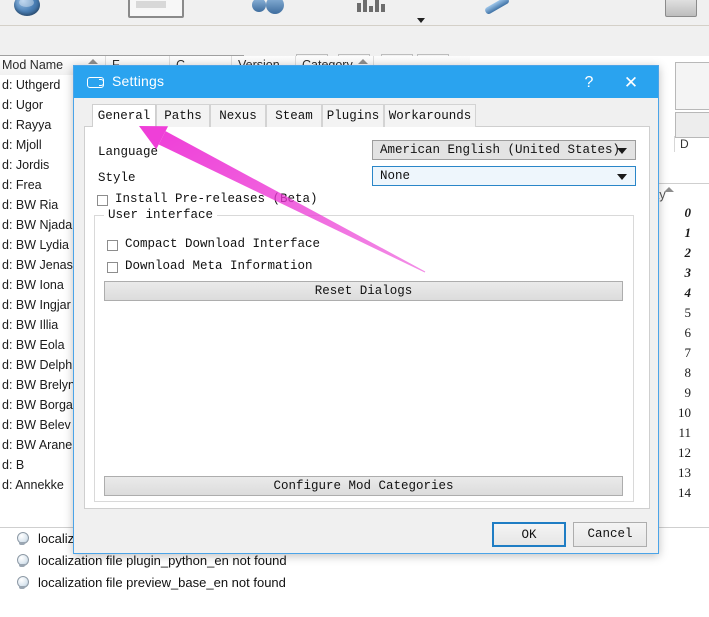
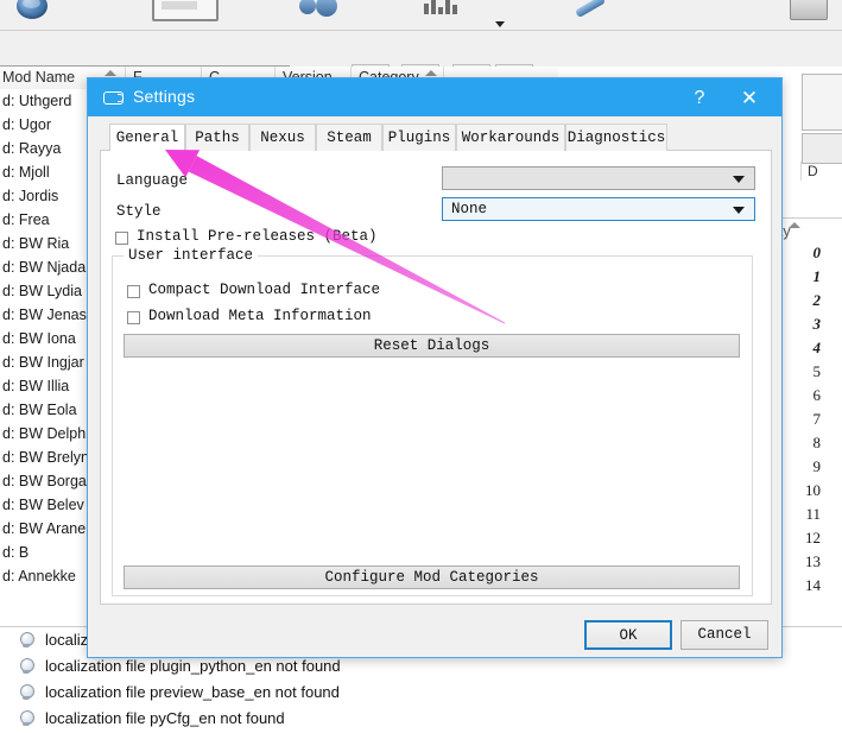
  Mod Name
  d: Uthgerd
  d: Ugor
  d: Rayya
  d: Mjoll
  d: Jordis
  d: Frea
  d: BW Ria
  d: BW Njada
  d: BW Lydia
  d: BW Jenas
  d: BW Iona
  d: BW Ingjar
  d: BW Illia
  d: BW Eola
  d: BW Delph
  d: BW Brelyn
  d: BW Borga
  d: BW Belev
  d: BW Arane
  d: B
  d: Annekke
  D
  0
  1
  2
  3
  4
  5
  6
  7
  8
  9
  10
  11
  12
  13
  14
  localiz
  localization file plugin_python_en not found
  localization file preview_base_en not found
+ localization file pyCfg_en not found
  Settings
  ?
  ✕
  General
  Paths
  Nexus
  Steam
  Plugins
  Workarounds
+ Diagnostics
  Language
- American English (United States)
  Style
  None
  Install Pre-releaseseta)
  User interface
  Compact Download Interface
  Download Meta Information
  Reset Dialogs
  Configure Mod Categories
  OK
  Cancel
